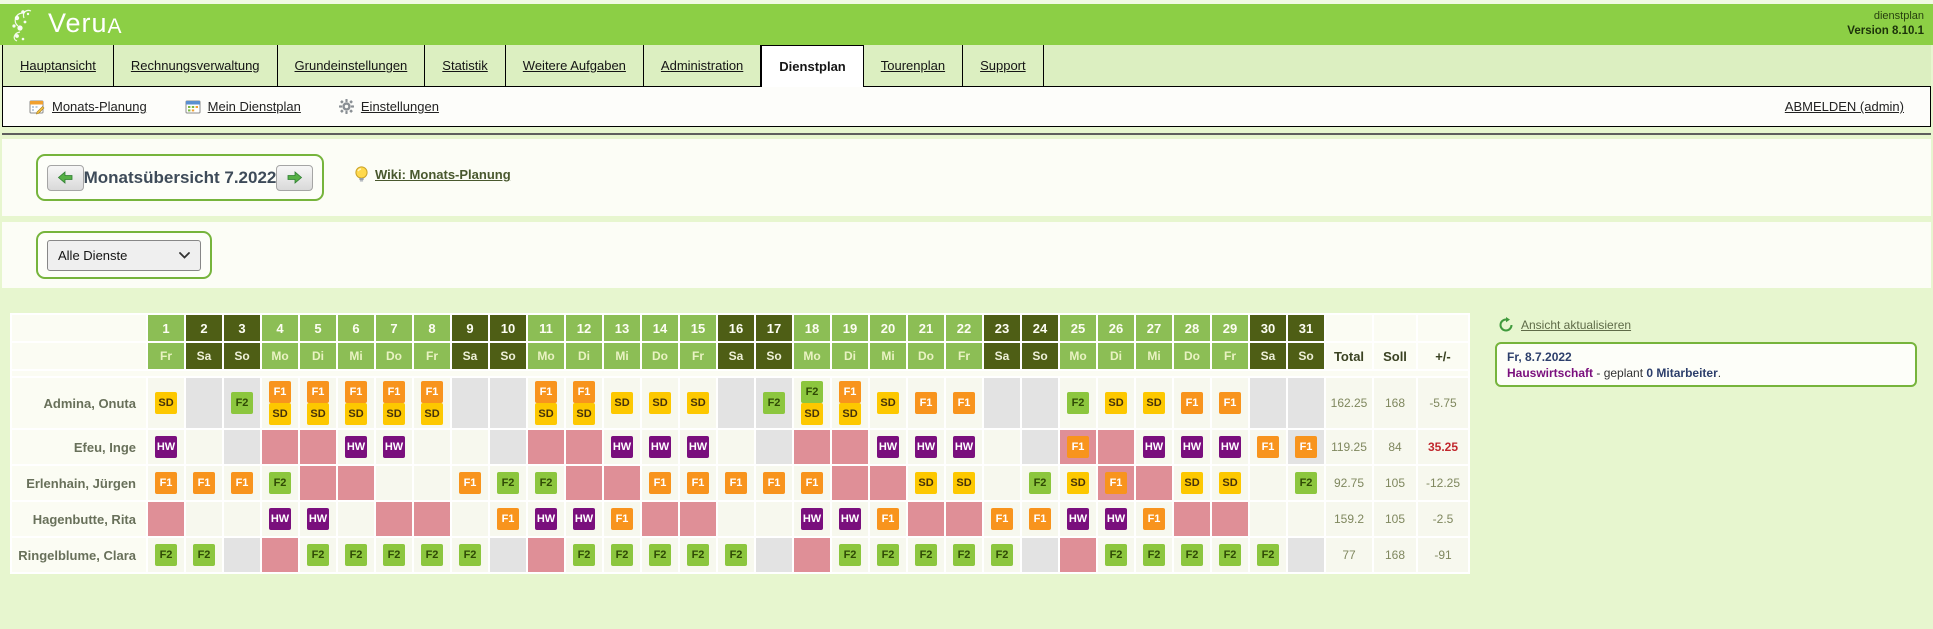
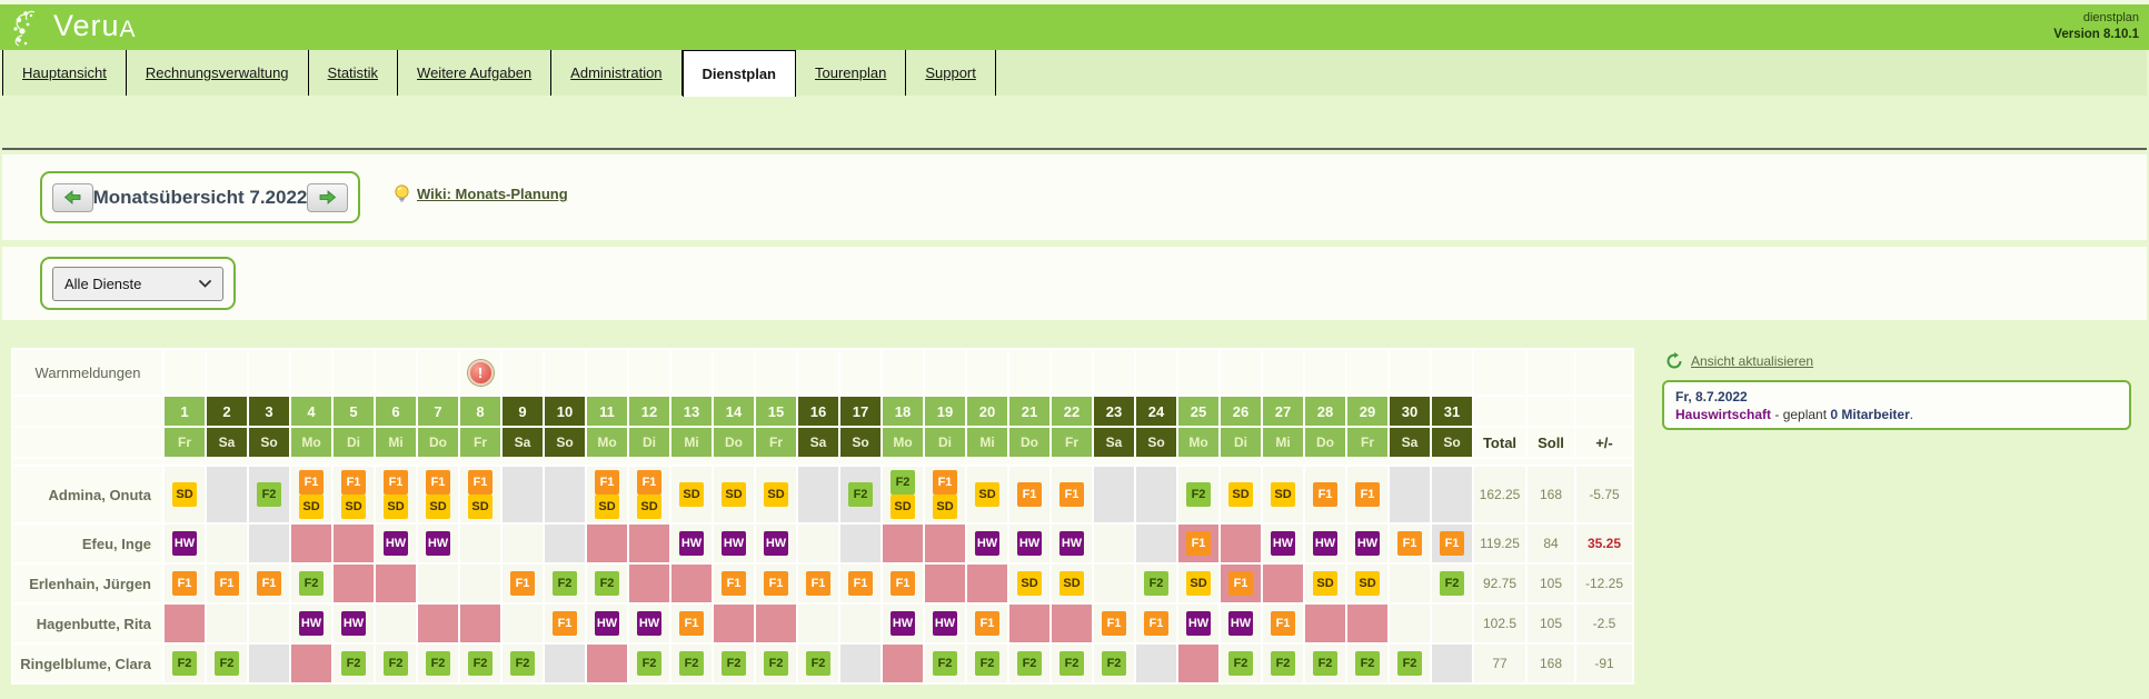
  Veru
  A
  dienstplan
  Version 8.10.1
  Hauptansicht
  Rechnungsverwaltung
- Grundeinstellungen
  Statistik
  Weitere Aufgaben
  Administration
  Dienstplan
  Tourenplan
  Support
- Monats-Planung
- Mein Dienstplan
- Einstellungen
- ABMELDEN (admin)
  Monatsübersicht 7.2022
  Wiki: Monats-Planung
  Alle Dienste
+ Warnmeldungen
  	1	2	3	4	5	6	7	8	9	10	11	12	13	14	15	16	17	18	19	20	21	22	23	24	25	26	27	28	29	30	31
  	Fr	Sa	So	Mo	Di	Mi	Do	Fr	Sa	So	Mo	Di	Mi	Do	Fr	Sa	So	Mo	Di	Mi	Do	Fr	Sa	So	Mo	Di	Mi	Do	Fr	Sa	So	Total	Soll	+/-
  Admina, Onuta	SD		F2	F1SD	F1SD	F1SD	F1SD	F1SD			F1SD	F1SD	SD	SD	SD		F2	F2SD	F1SD	SD	F1	F1			F2	SD	SD	F1	F1			162.25	168	-5.75
  Efeu, Inge	HW					HW	HW						HW	HW	HW					HW	HW	HW			F1		HW	HW	HW	F1	F1	119.25	84	35.25
  Erlenhain, Jürgen	F1	F1	F1	F2					F1	F2	F2			F1	F1	F1	F1	F1			SD	SD		F2	SD	F1		SD	SD		F2	92.75	105	-12.25
- Hagenbutte, Rita				HW	HW					F1	HW	HW	F1					HW	HW	F1			F1	F1	HW	HW	F1					159.2	105	-2.5
+ Hagenbutte, Rita				HW	HW					F1	HW	HW	F1					HW	HW	F1			F1	F1	HW	HW	F1					102.5	105	-2.5
  Ringelblume, Clara	F2	F2			F2	F2	F2	F2	F2			F2	F2	F2	F2	F2			F2	F2	F2	F2	F2			F2	F2	F2	F2	F2		77	168	-91
  Ansicht aktualisieren
  Fr, 8.7.2022
  Hauswirtschaft - geplant 0 Mitarbeiter.
